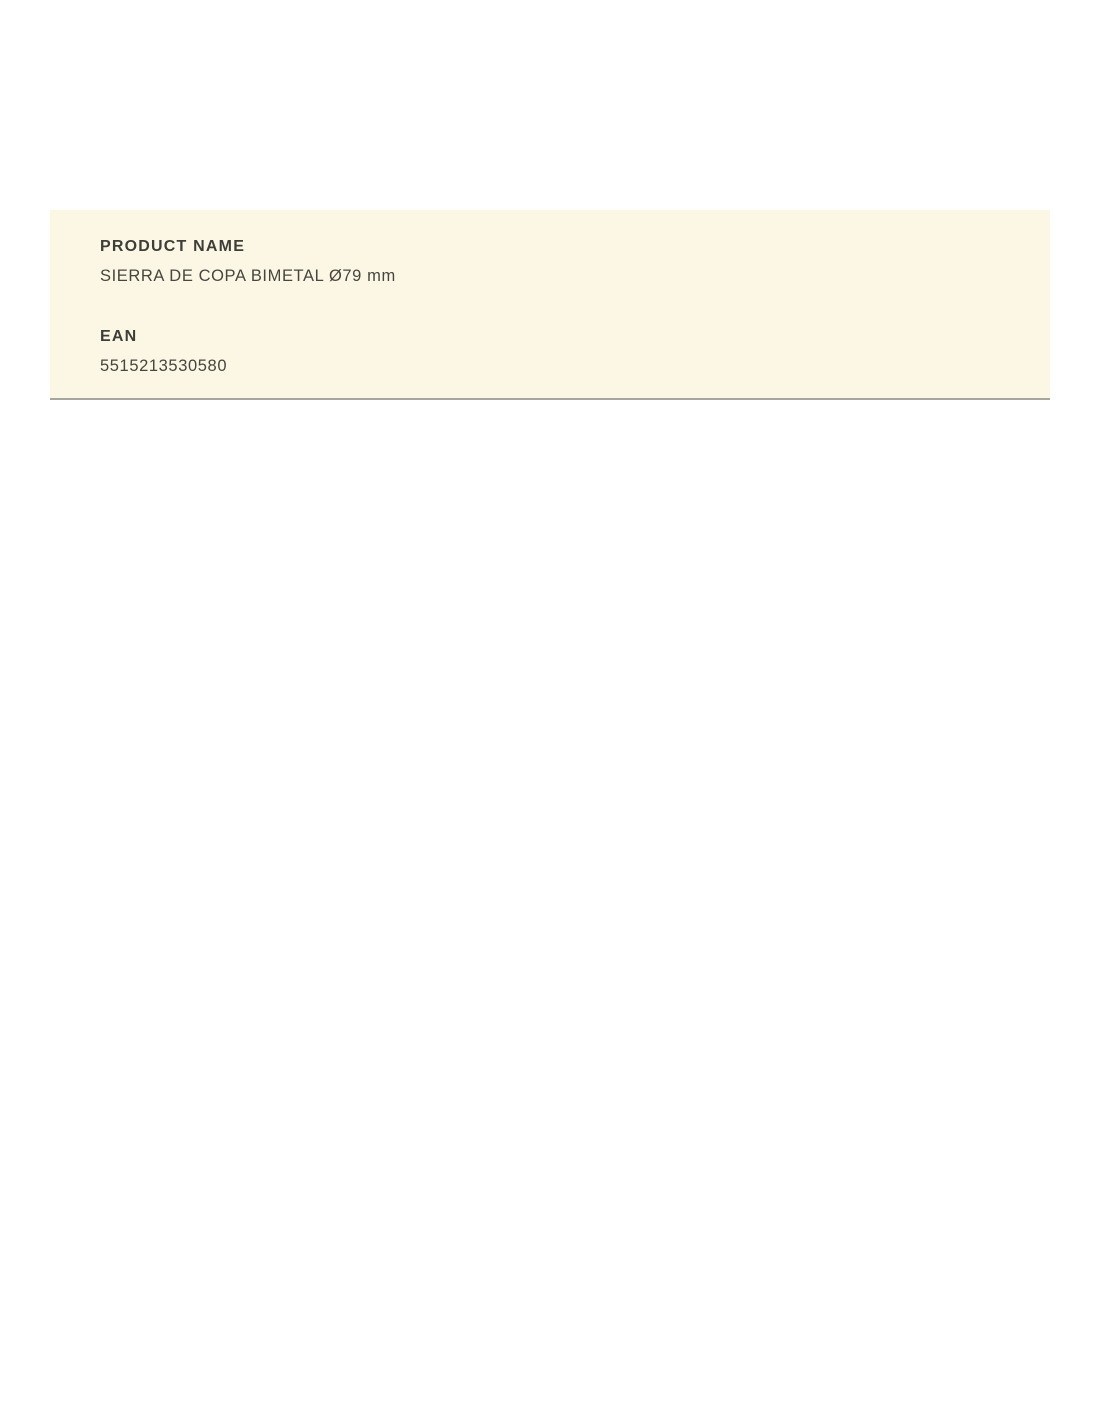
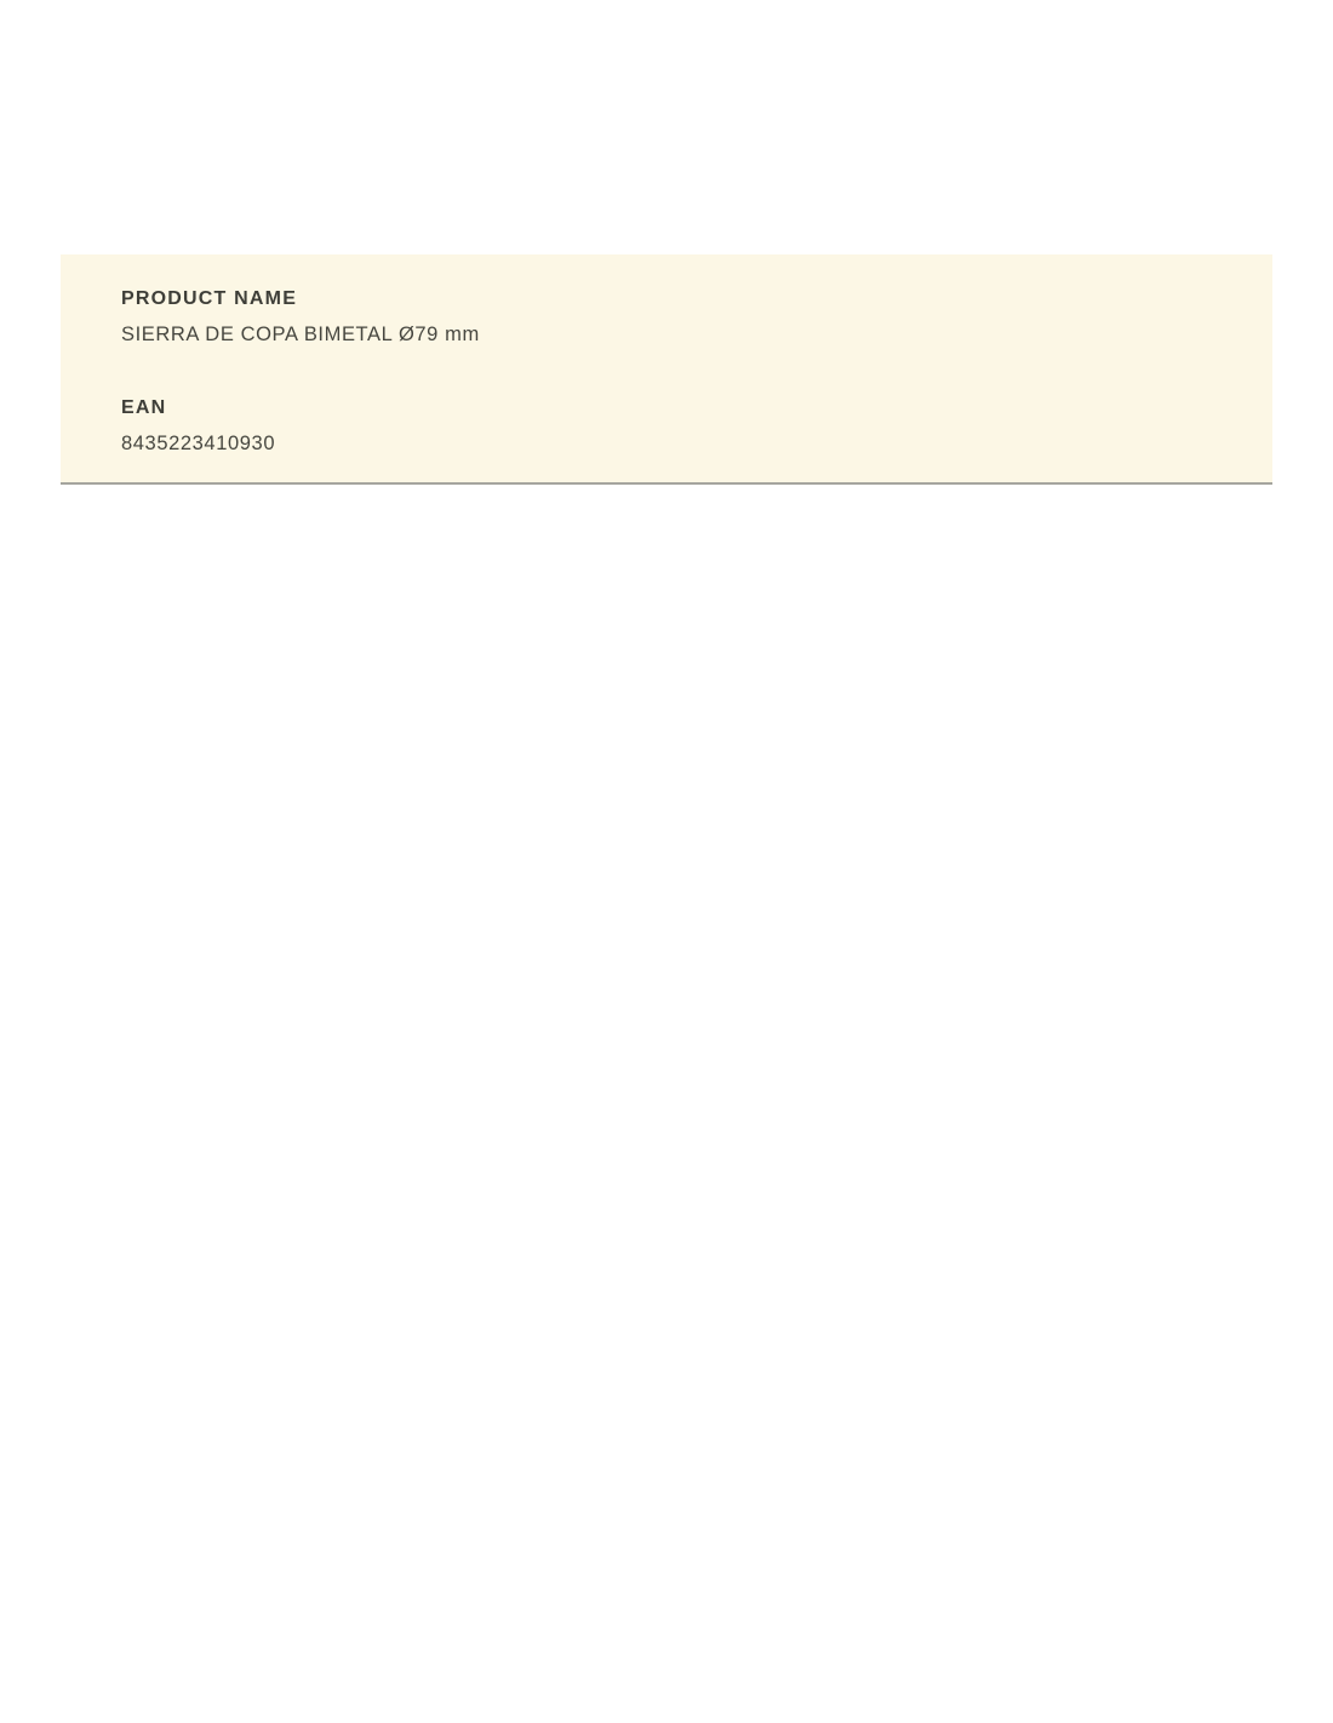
  PRODUCT NAME
  SIERRA DE COPA BIMETAL Ø79 mm
  EAN
- 5515213530580
+ 8435223410930
